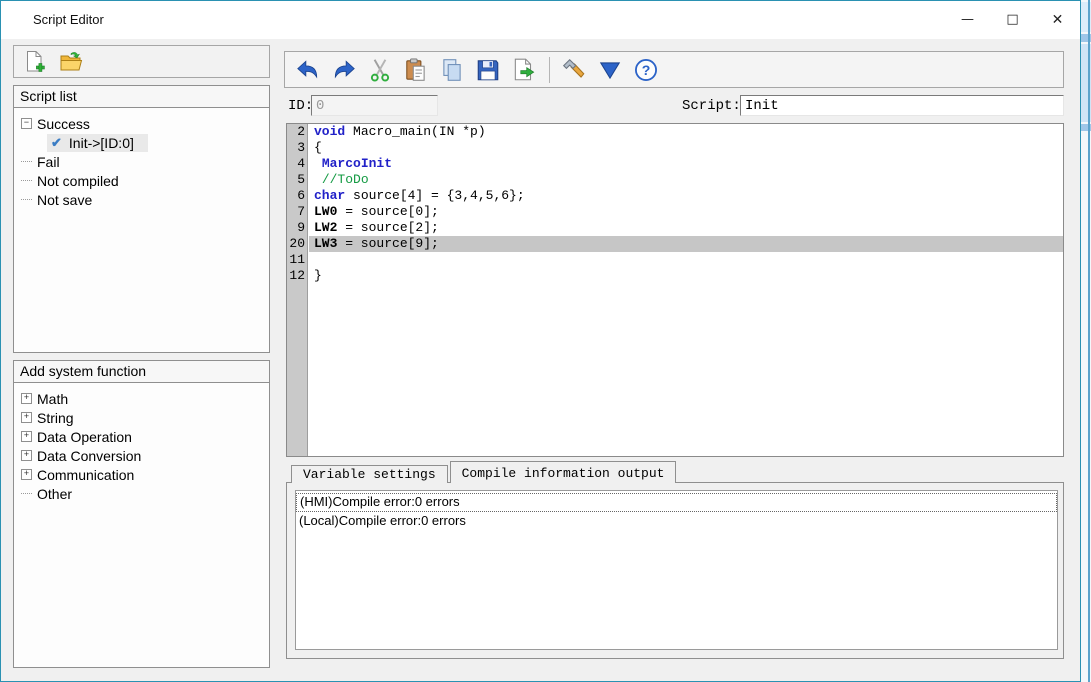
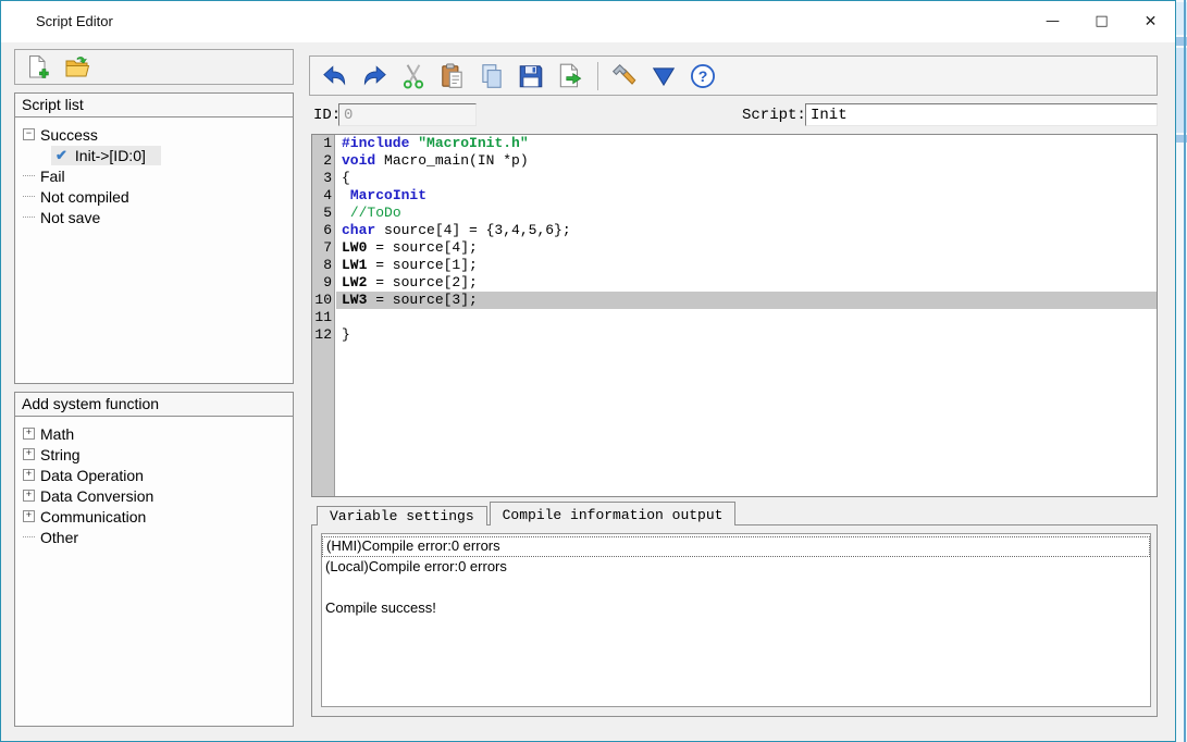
  Script Editor
  —
  □
  ✕
  Script list
  −
  Success
  ✔
  Init->[ID:0]
  Fail
  Not compiled
  Not save
  Add system function
  +
  Math
  +
  String
  +
  Data Operation
  +
  Data Conversion
  +
  Communication
  Other
  ?
  ID:
  0
  Script:
  Init
+ 1
+ #include "MacroInit.h"
  2
  void Macro_main(IN *p)
  3
  {
  4
  MarcoInit
  5
  //ToDo
  6
  char source[4] = {3,4,5,6};
  7
- LW0 = source[0];
+ LW0 = source[4];
+ 8
+ LW1 = source[1];
  9
  LW2 = source[2];
- 20
+ 10
- LW3 = source[9];
+ LW3 = source[3];
  11
  12
  }
  Variable settings
  Compile information output
  (HMI)Compile error:0 errors
  (Local)Compile error:0 errors
+ Compile success!
